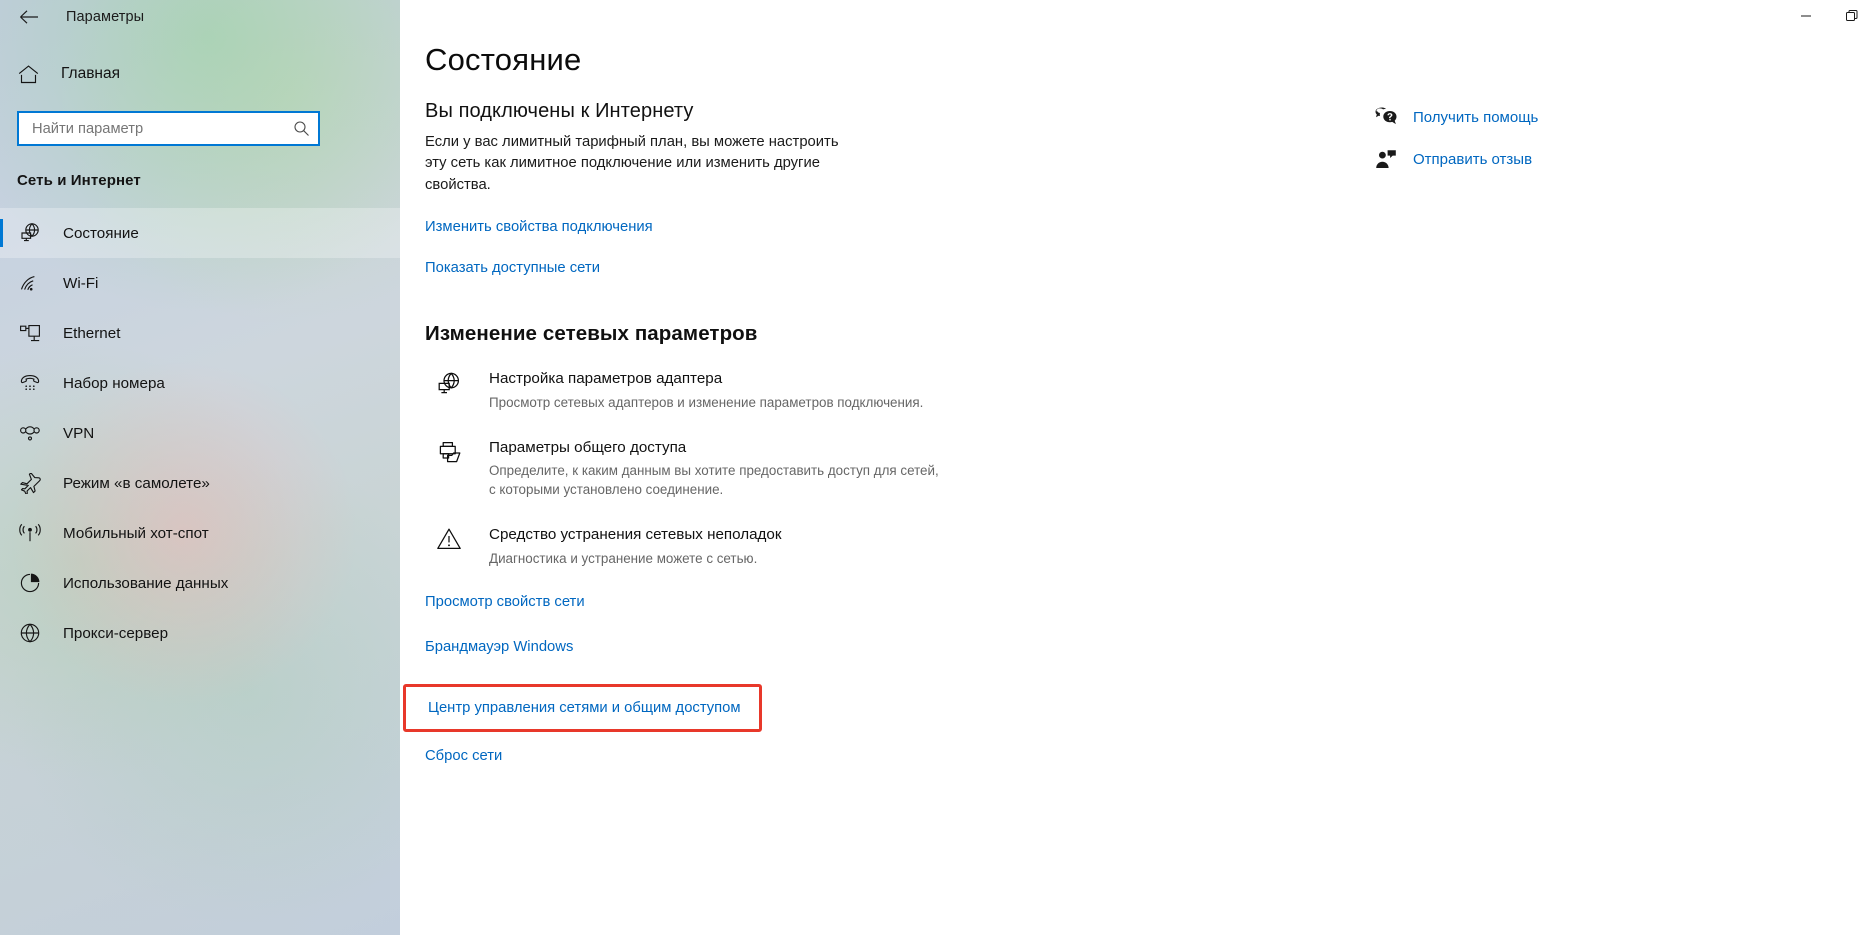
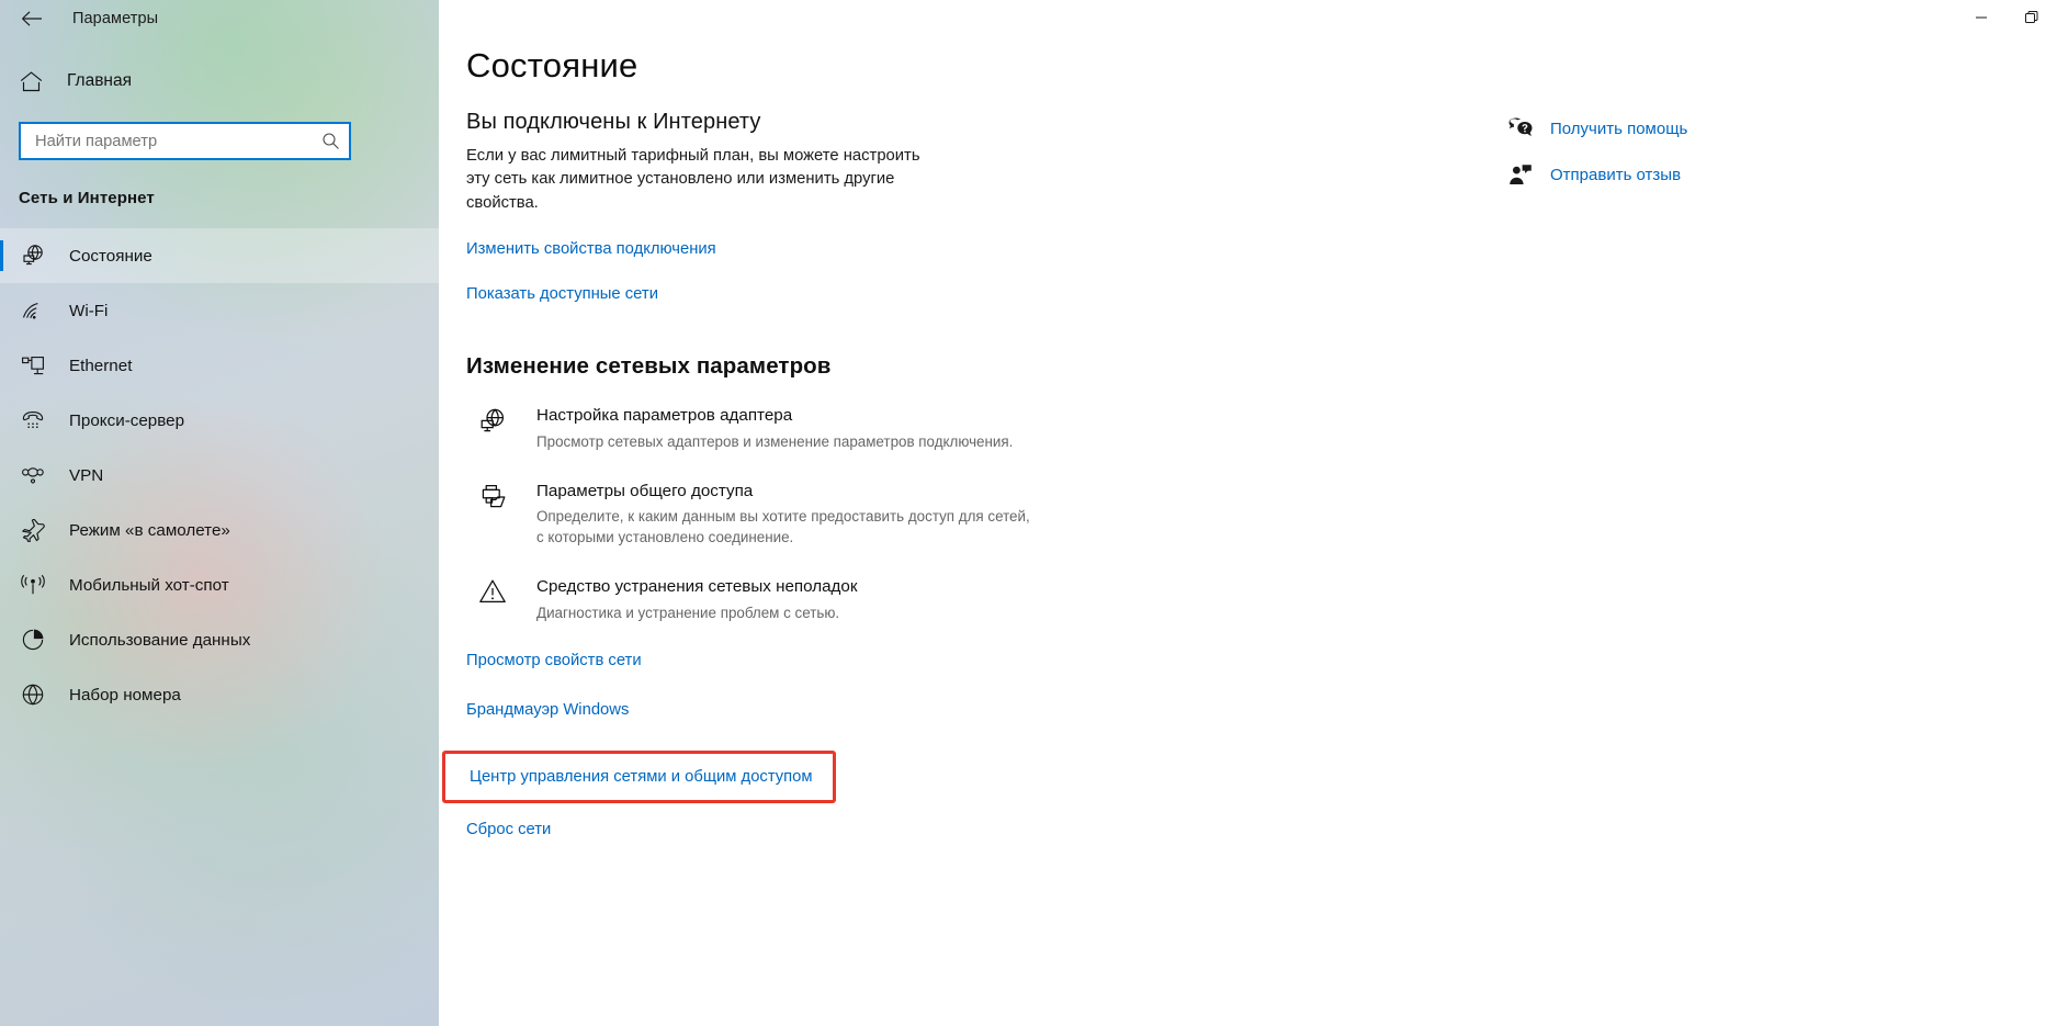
  Параметры
  Главная
  Найти параметр
  Сеть и Интернет
  Состояние
  Wi-Fi
  Ethernet
- Набор номера
+ Прокси-сервер
  VPN
  Режим «в самолете»
  Мобильный хот-спот
  Использование данных
- Прокси-сервер
+ Набор номера
  Состояние
  Вы подключены к Интернету
- Если у вас лимитный тарифный план, вы можете настроить эту сеть как лимитное подключение или изменить другие свойства.
+ Если у вас лимитный тарифный план, вы можете настроить эту сеть как лимитное установлено или изменить другие свойства.
  Изменить свойства подключения
  Показать доступные сети
  Изменение сетевых параметров
  Настройка параметров адаптера
  Просмотр сетевых адаптеров и изменение параметров подключения.
  Параметры общего доступа
  Определите, к каким данным вы хотите предоставить доступ для сетей, с которыми установлено соединение.
  Средство устранения сетевых неполадок
- Диагностика и устранение можете с сетью.
+ Диагностика и устранение проблем с сетью.
  Просмотр свойств сети
  Брандмауэр Windows
  Центр управления сетями и общим доступом
  Сброс сети
  Получить помощь
  Отправить отзыв
